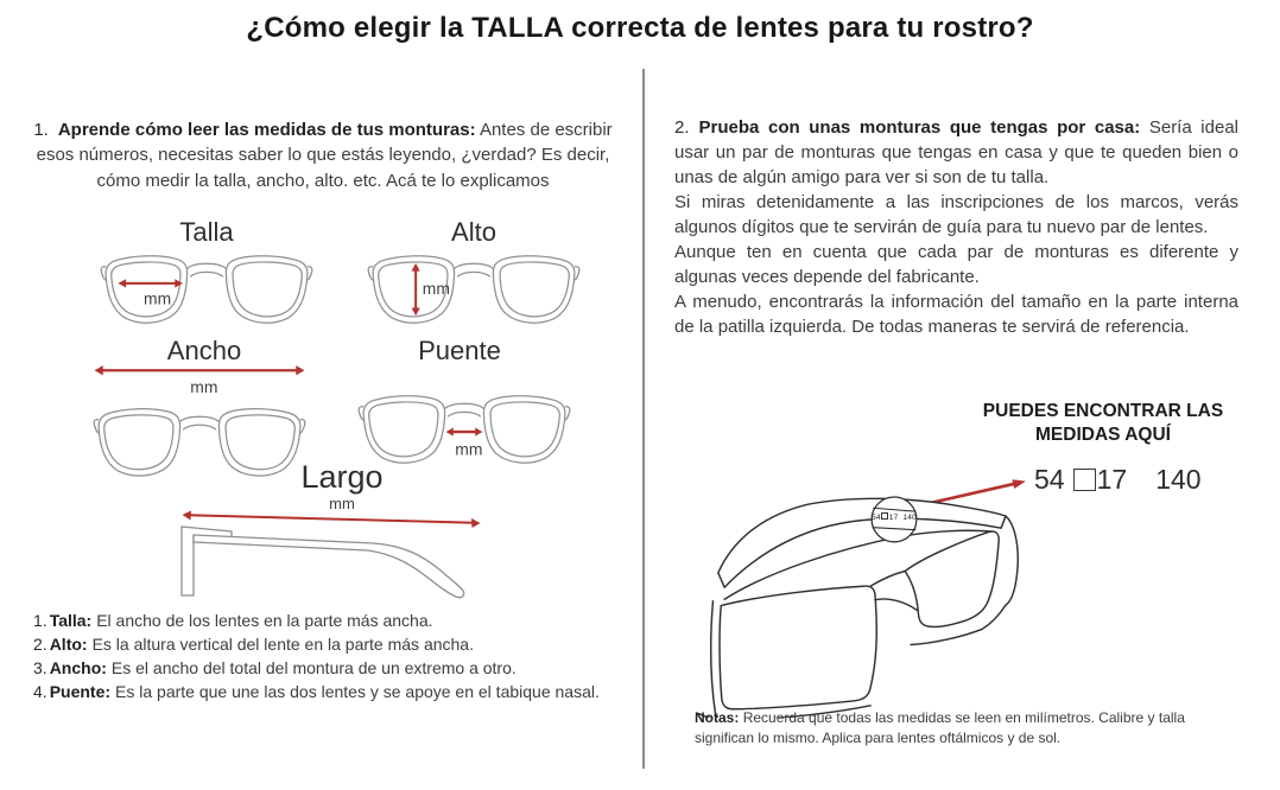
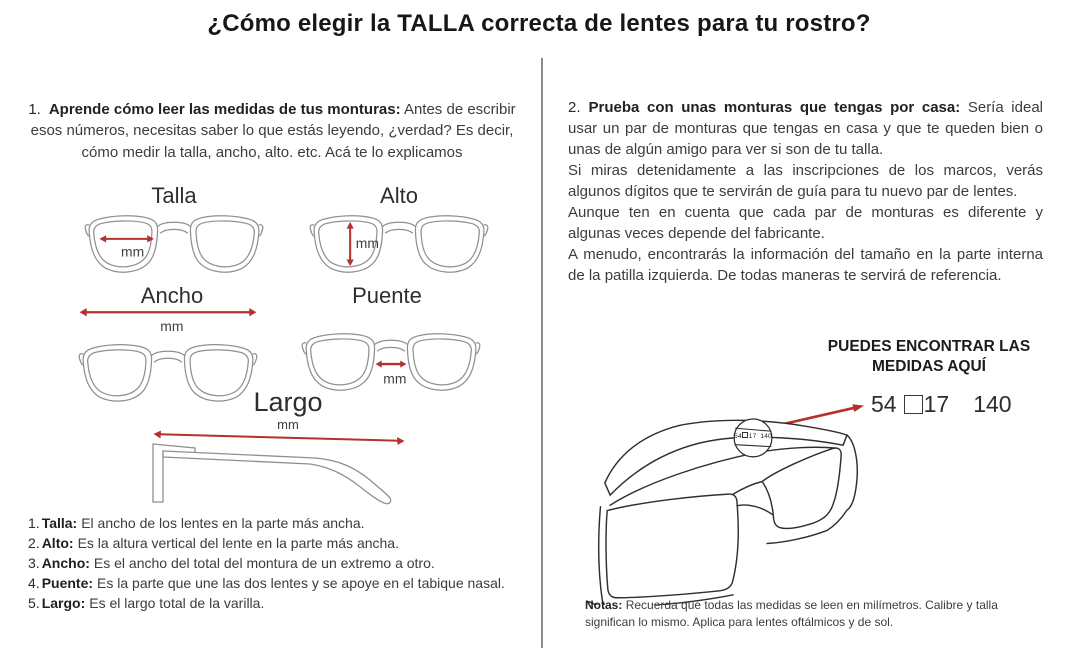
  ¿Cómo elegir la TALLA correcta de lentes para tu rostro?
  1. Aprende cómo leer las medidas de tus monturas: Antes de escribir esos números, necesitas saber lo que estás leyendo, ¿verdad? Es decir, cómo medir la talla, ancho, alto. etc. Acá te lo explicamos
  Talla
  mm
  Alto
  mm
  Ancho
  mm
  Puente
  mm
  Largo
  mm
  1. Talla: El ancho de los lentes en la parte más ancha.
  2. Alto: Es la altura vertical del lente en la parte más ancha.
  3. Ancho: Es el ancho del total del montura de un extremo a otro.
  4. Puente: Es la parte que une las dos lentes y se apoye en el tabique nasal.
+ 5. Largo: Es el largo total de la varilla.
  2. Prueba con unas monturas que tengas por casa: Sería ideal usar un par de monturas que tengas en casa y que te queden bien o unas de algún amigo para ver si son de tu talla.
  Si miras detenidamente a las inscripciones de los marcos, verás algunos dígitos que te servirán de guía para tu nuevo par de lentes.
  Aunque ten en cuenta que cada par de monturas es diferente y algunas veces depende del fabricante.
  A menudo, encontrarás la información del tamaño en la parte interna de la patilla izquierda. De todas maneras te servirá de referencia.
  PUEDES ENCONTRAR LAS MEDIDAS AQUÍ
  54 17 140
  Notas: Recuerda que todas las medidas se leen en milímetros. Calibre y talla significan lo mismo. Aplica para lentes oftálmicos y de sol.
